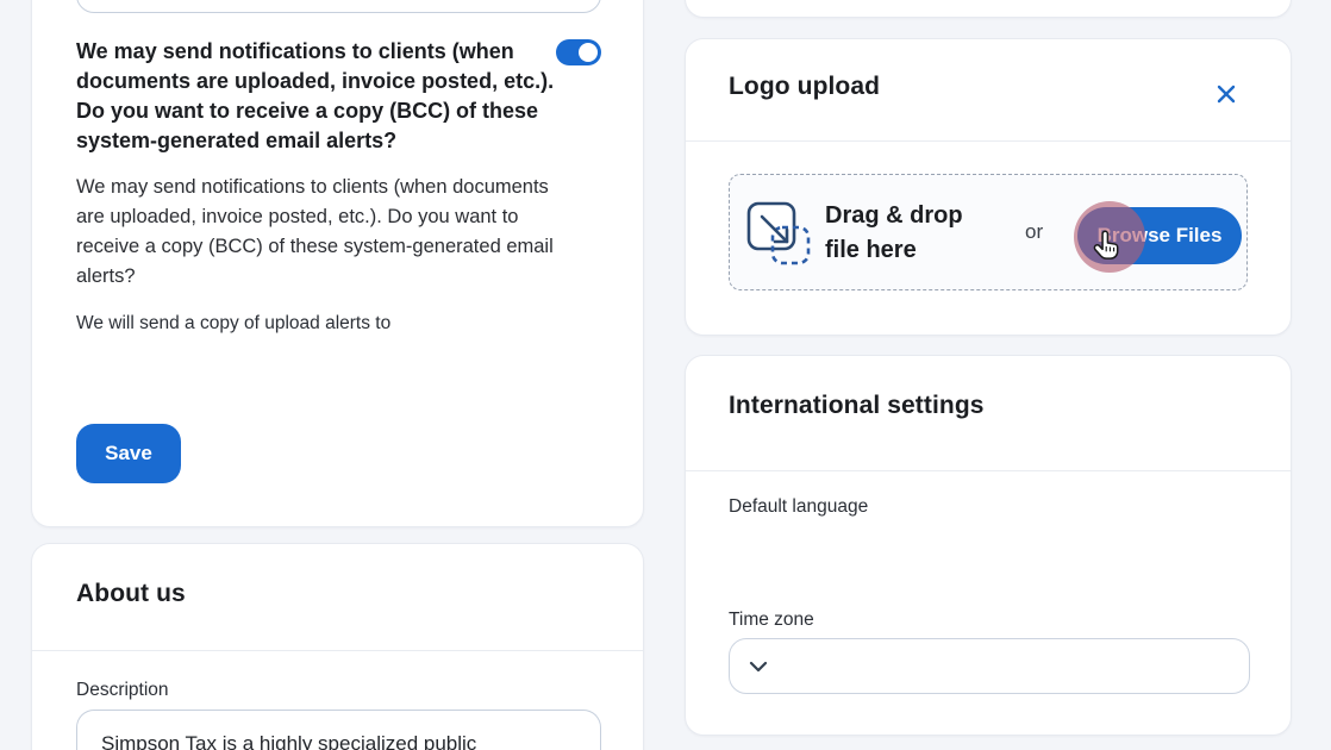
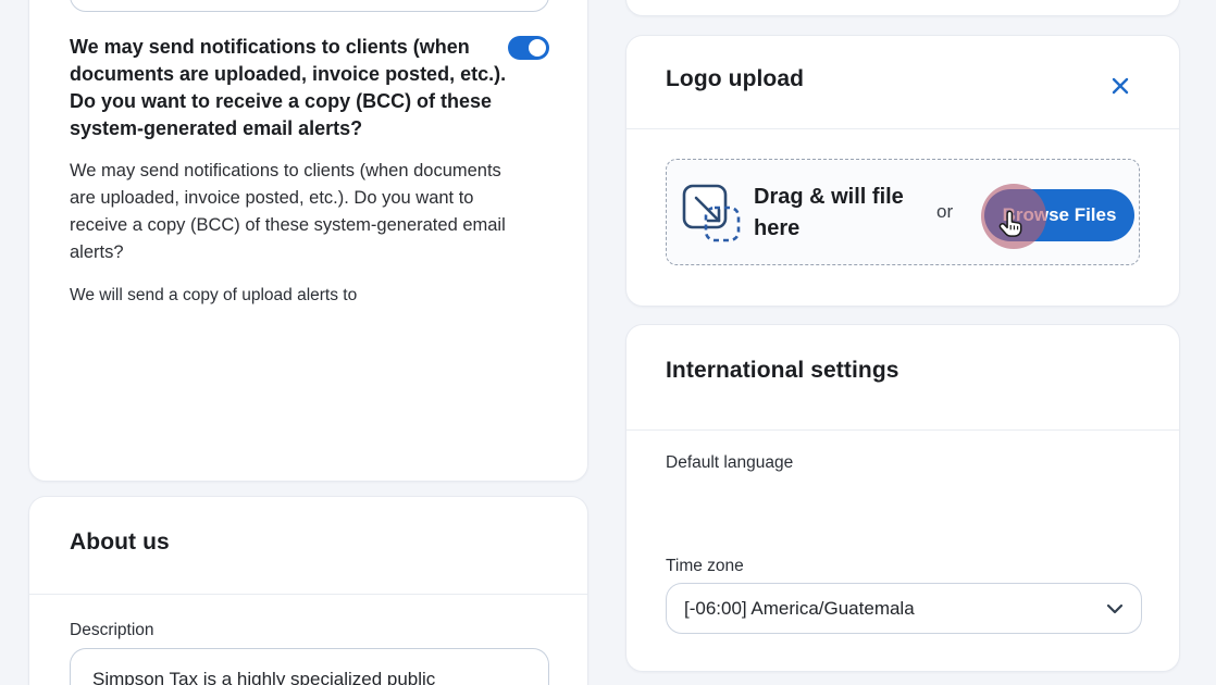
  We may send notifications to clients (when documents are uploaded, invoice posted, etc.). Do you want to receive a copy (BCC) of these system-generated email alerts?
  We may send notifications to clients (when documents are uploaded, invoice posted, etc.). Do you want to receive a copy (BCC) of these system-generated email alerts?
  We will send a copy of upload alerts to
- Save
  About us
  Description
  Simpson Tax is a highly specialized public
  Logo upload
- Drag & drop file here
+ Drag & will file here
  or
  rowse Files
  International settings
  Default language
  Time zone
+ [-06:00] America/Guatemala
